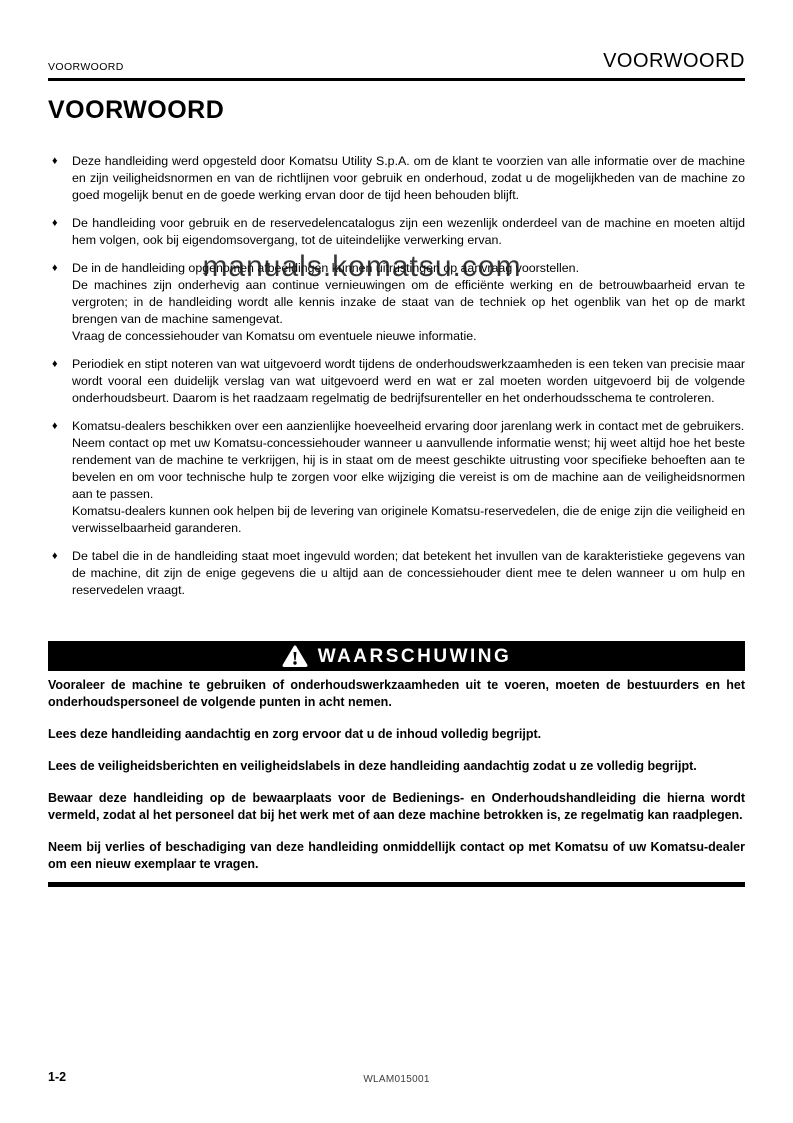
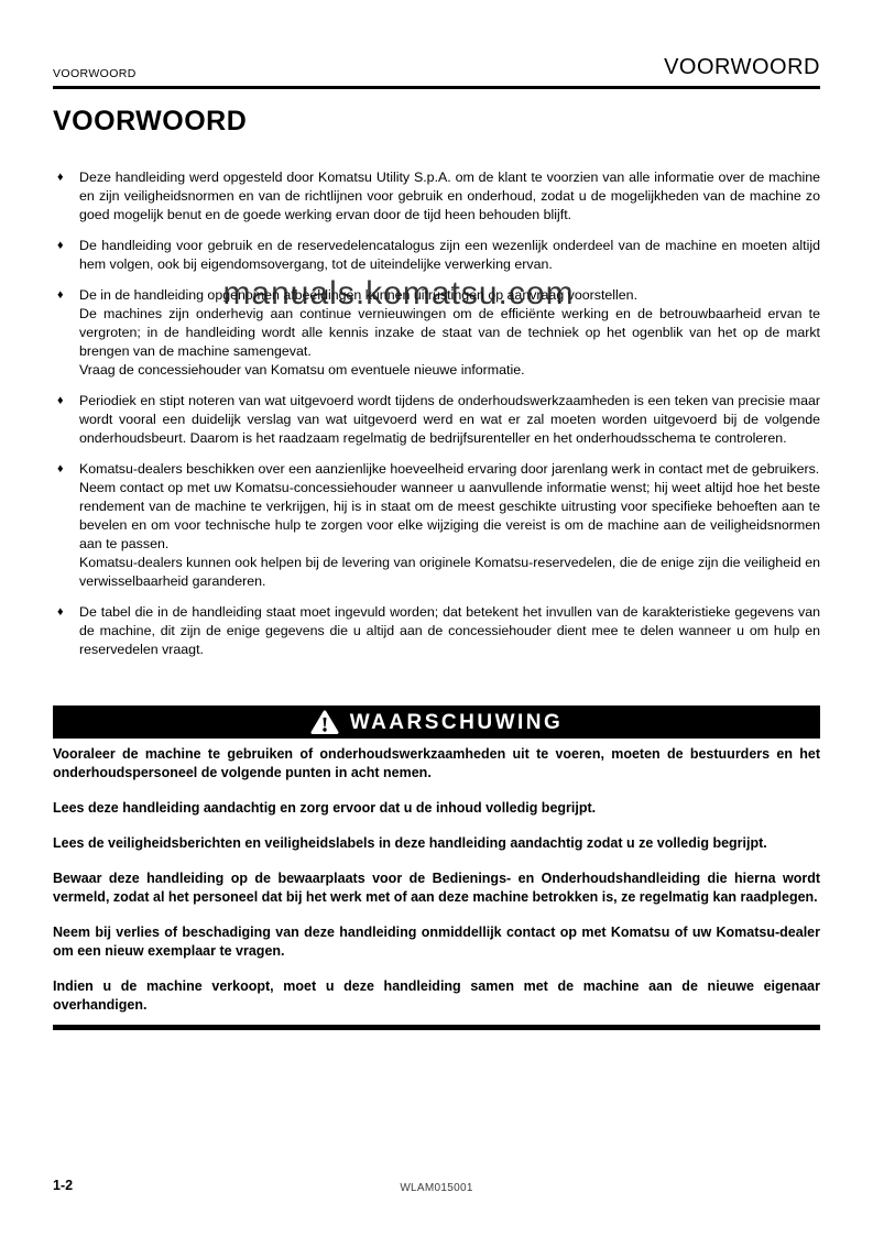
  manuals.komatsu.com
  VOORWOORD
  VOORWOORD
  VOORWOORD
  ♦
  Deze handleiding werd opgesteld door Komatsu Utility S.p.A. om de klant te voorzien van alle informatie over de machine en zijn veiligheidsnormen en van de richtlijnen voor gebruik en onderhoud, zodat u de mogelijkheden van de machine zo goed mogelijk benut en de goede werking ervan door de tijd heen behouden blijft.
  ♦
  De handleiding voor gebruik en de reservedelencatalogus zijn een wezenlijk onderdeel van de machine en moeten altijd hem volgen, ook bij eigendomsovergang, tot de uiteindelijke verwerking ervan.
  ♦
  De in de handleiding opgenomen afbeeldingen kunnen uitrustingen op aanvraag voorstellen.
  De machines zijn onderhevig aan continue vernieuwingen om de efficiënte werking en de betrouwbaarheid ervan te vergroten; in de handleiding wordt alle kennis inzake de staat van de techniek op het ogenblik van het op de markt brengen van de machine samengevat.
  Vraag de concessiehouder van Komatsu om eventuele nieuwe informatie.
  ♦
  Periodiek en stipt noteren van wat uitgevoerd wordt tijdens de onderhoudswerkzaamheden is een teken van precisie maar wordt vooral een duidelijk verslag van wat uitgevoerd werd en wat er zal moeten worden uitgevoerd bij de volgende onderhoudsbeurt. Daarom is het raadzaam regelmatig de bedrijfsurenteller en het onderhoudsschema te controleren.
  ♦
  Komatsu-dealers beschikken over een aanzienlijke hoeveelheid ervaring door jarenlang werk in contact met de gebruikers.
  Neem contact op met uw Komatsu-concessiehouder wanneer u aanvullende informatie wenst; hij weet altijd hoe het beste rendement van de machine te verkrijgen, hij is in staat om de meest geschikte uitrusting voor specifieke behoeften aan te bevelen en om voor technische hulp te zorgen voor elke wijziging die vereist is om de machine aan de veiligheidsnormen aan te passen.
  Komatsu-dealers kunnen ook helpen bij de levering van originele Komatsu-reservedelen, die de enige zijn die veiligheid en verwisselbaarheid garanderen.
  ♦
  De tabel die in de handleiding staat moet ingevuld worden; dat betekent het invullen van de karakteristieke gegevens van de machine, dit zijn de enige gegevens die u altijd aan de concessiehouder dient mee te delen wanneer u om hulp en reservedelen vraagt.
  WAARSCHUWING
  Vooraleer de machine te gebruiken of onderhoudswerkzaamheden uit te voeren, moeten de bestuurders en het onderhoudspersoneel de volgende punten in acht nemen.
  Lees deze handleiding aandachtig en zorg ervoor dat u de inhoud volledig begrijpt.
  Lees de veiligheidsberichten en veiligheidslabels in deze handleiding aandachtig zodat u ze volledig begrijpt.
  Bewaar deze handleiding op de bewaarplaats voor de Bedienings- en Onderhoudshandleiding die hierna wordt vermeld, zodat al het personeel dat bij het werk met of aan deze machine betrokken is, ze regelmatig kan raadplegen.
  Neem bij verlies of beschadiging van deze handleiding onmiddellijk contact op met Komatsu of uw Komatsu-dealer om een nieuw exemplaar te vragen.
+ Indien u de machine verkoopt, moet u deze handleiding samen met de machine aan de nieuwe eigenaar overhandigen.
  1-2
  WLAM015001
